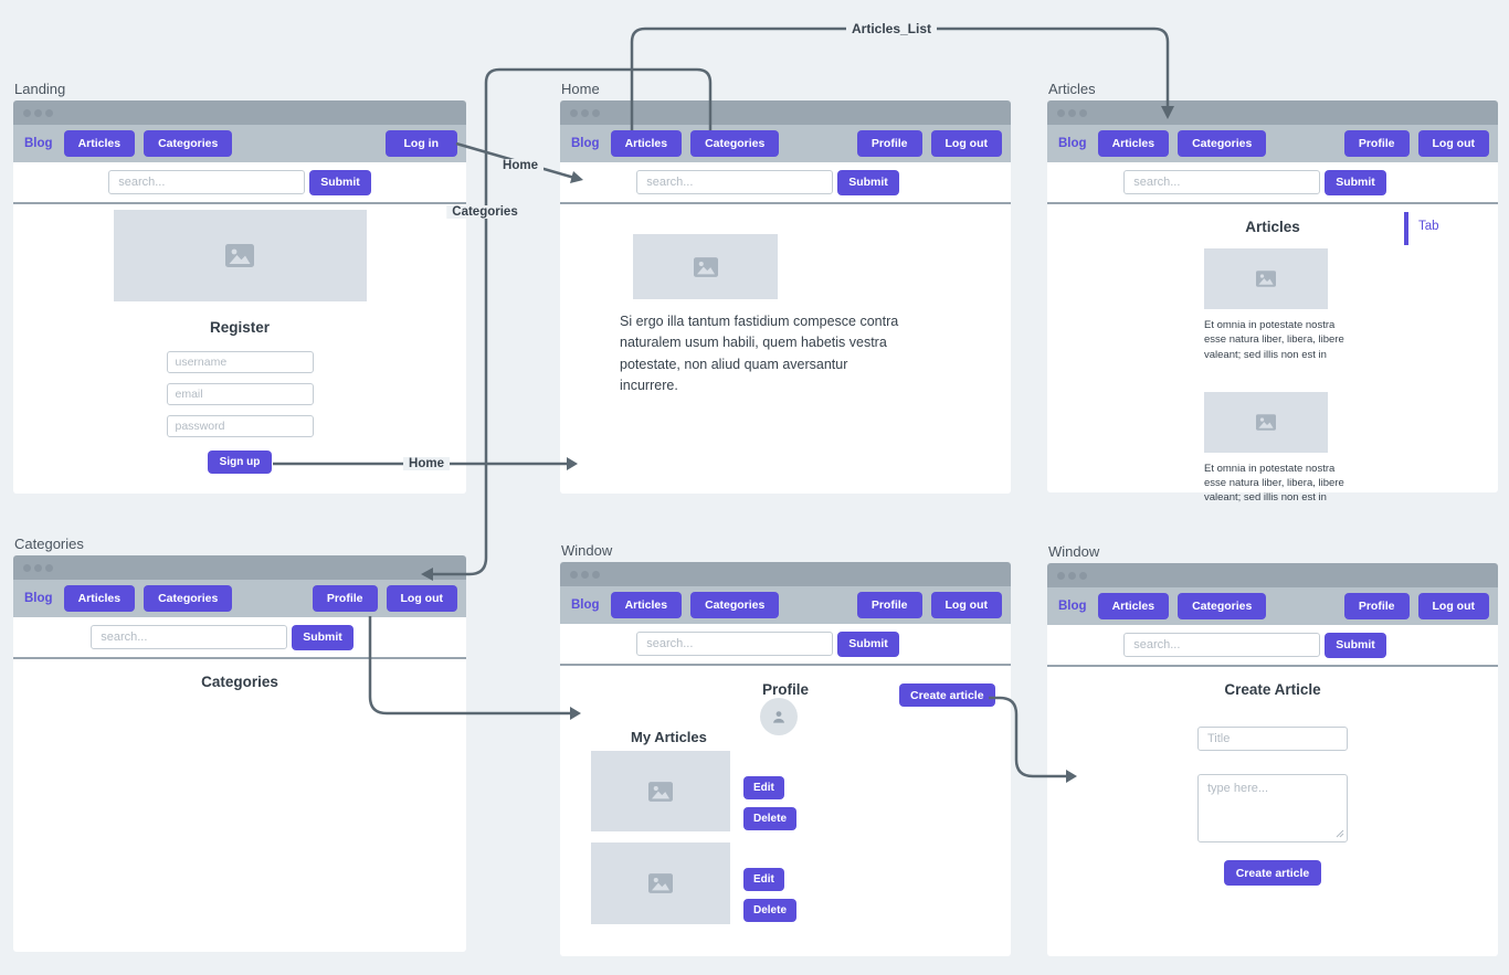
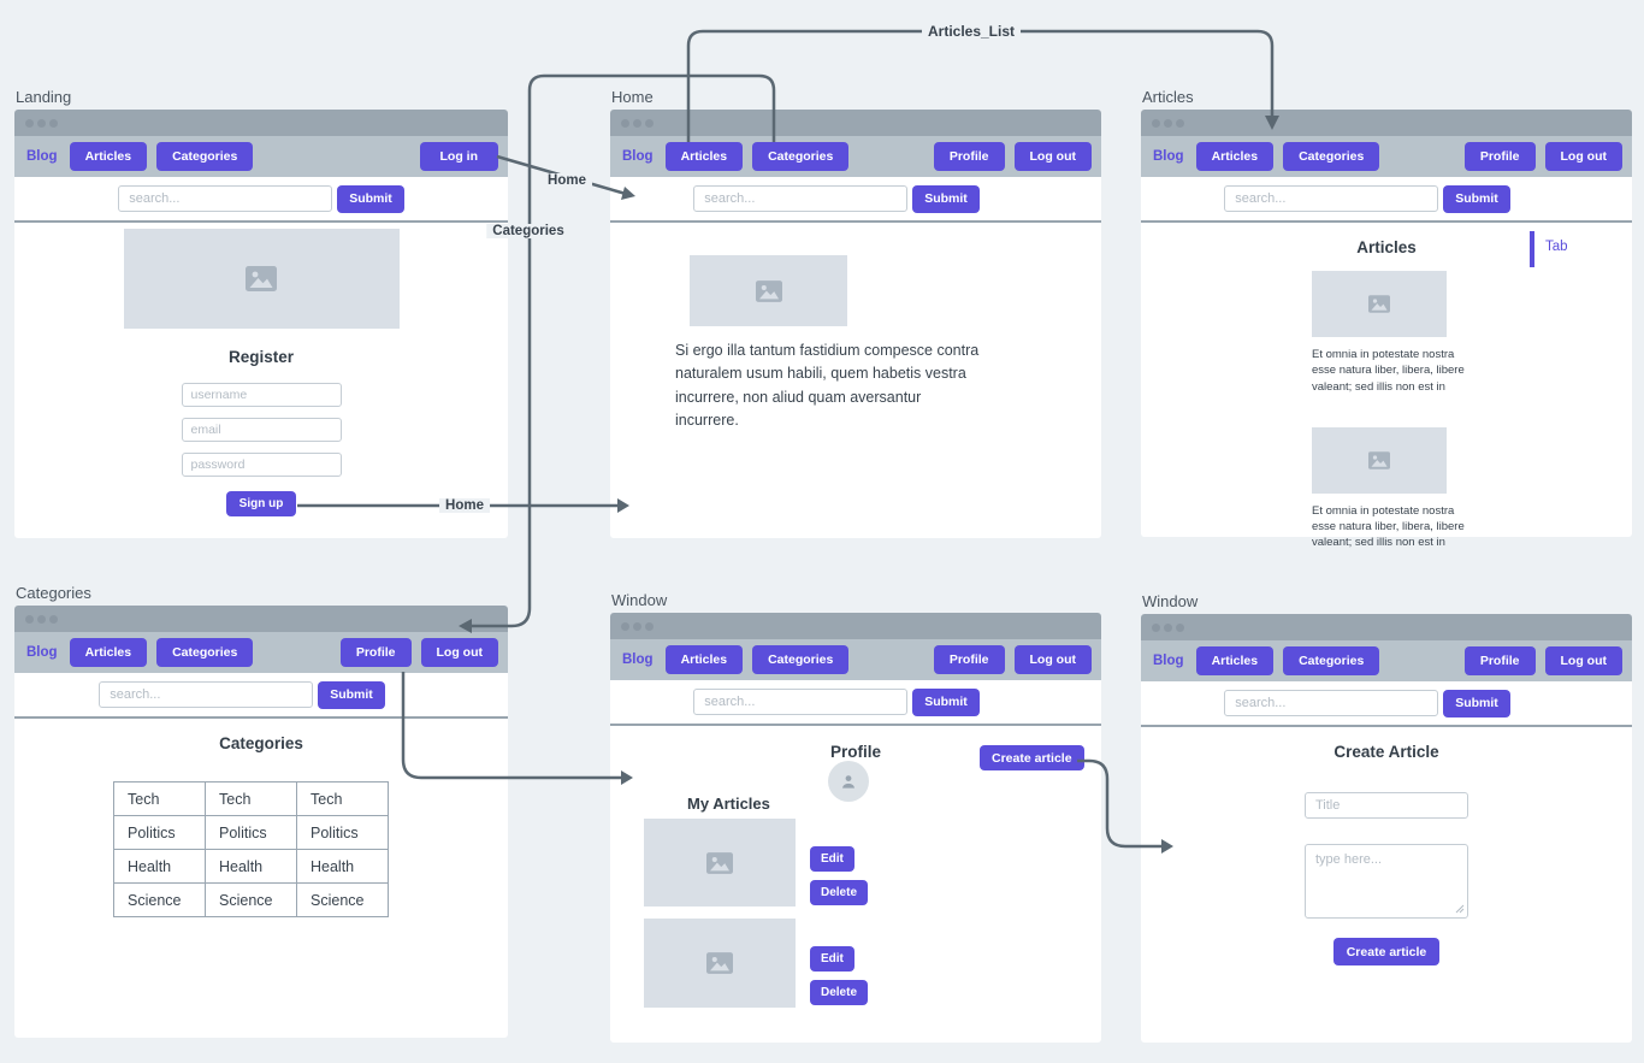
  Landing
  Blog
  Articles
  Categories
  Log in
  search...
  Submit
  Register
  username
  email
  password
  Sign up
  Home
  Blog
  Articles
  Categories
  Profile
  Log out
  search...
  Submit
- Si ergo illa tantum fastidium compesce contra naturalem usum habili, quem habetis vestra potestate, non aliud quam aversantur incurrere.
+ Si ergo illa tantum fastidium compesce contra naturalem usum habili, quem habetis vestra incurrere, non aliud quam aversantur incurrere.
  Articles
  Blog
  Articles
  Categories
  Profile
  Log out
  search...
  Submit
  Articles
  Tab
  Et omnia in potestate nostra esse natura liber, libera, libere valeant; sed illis non est in
  Et omnia in potestate nostra esse natura liber, libera, libere valeant; sed illis non est in
  Categories
  Blog
  Articles
  Categories
  Profile
  Log out
  search...
  Submit
  Categories
+ Tech	Tech	Tech
+ Politics	Politics	Politics
+ Health	Health	Health
+ Science	Science	Science
  Window
  Blog
  Articles
  Categories
  Profile
  Log out
  search...
  Submit
  Profile
  Create article
  My Articles
  Edit
  Delete
  Edit
  Delete
  Window
  Blog
  Articles
  Categories
  Profile
  Log out
  search...
  Submit
  Create Article
  Title
  type here...
  Create article
  Articles_List
  Home
  Categories
  Home
